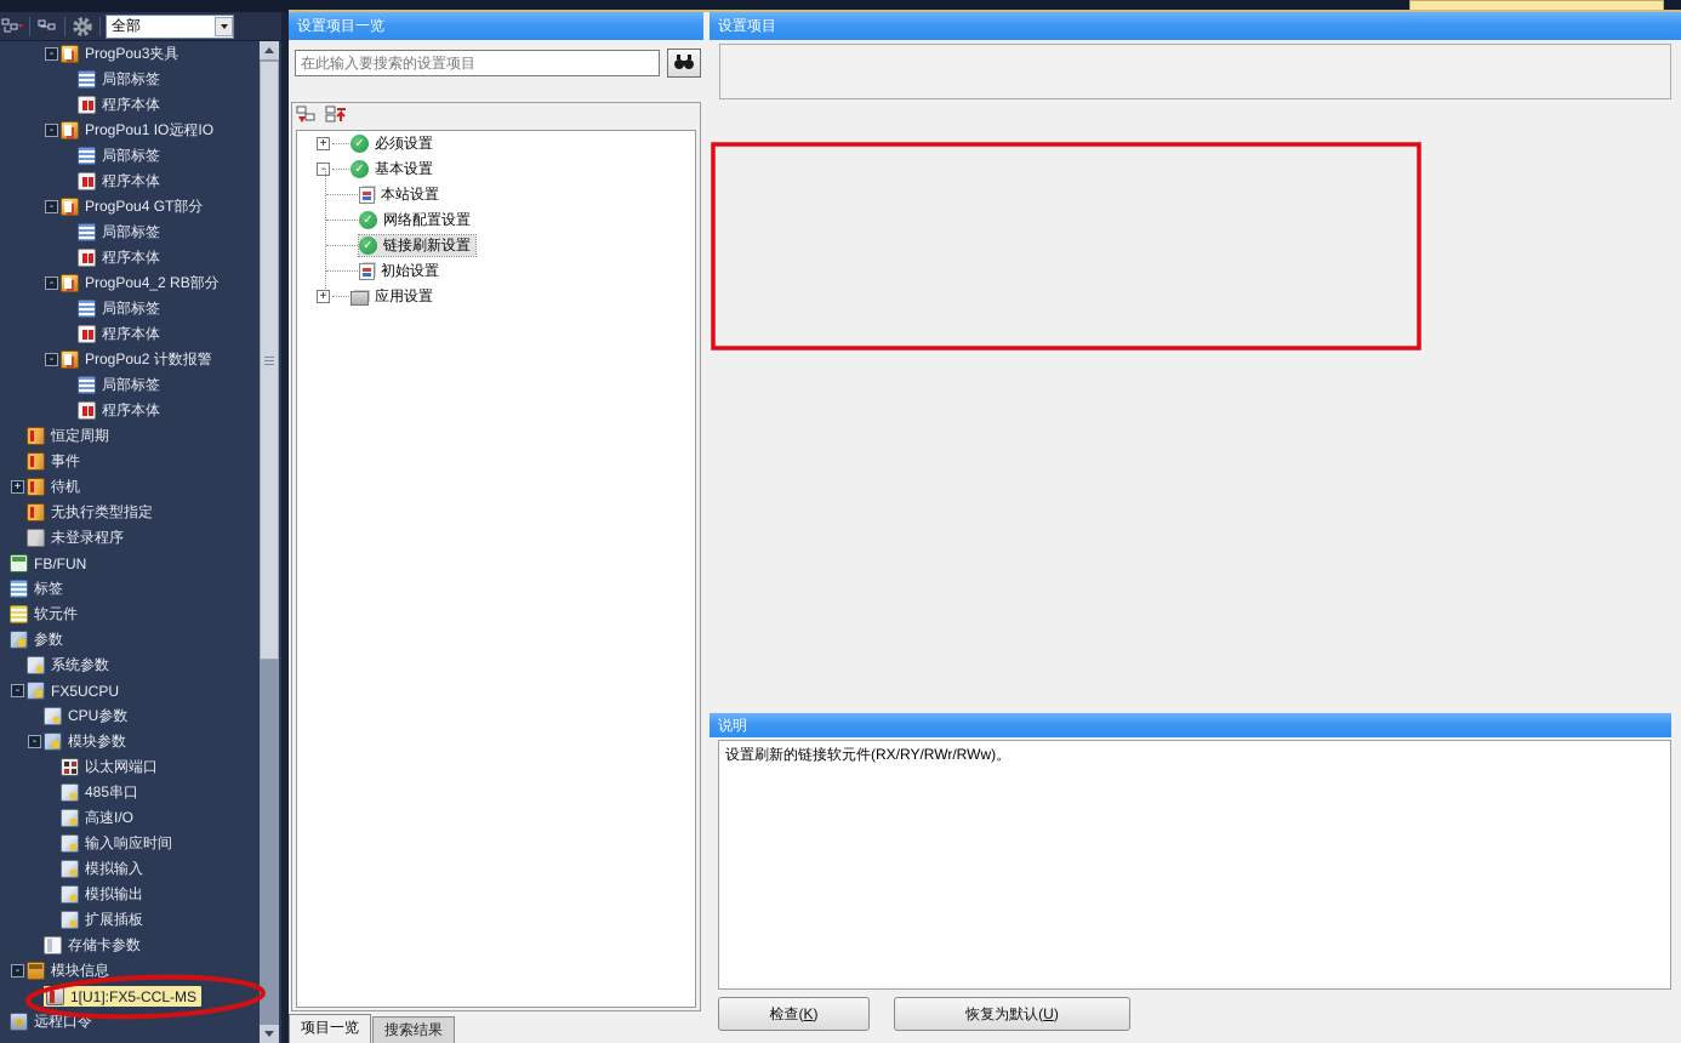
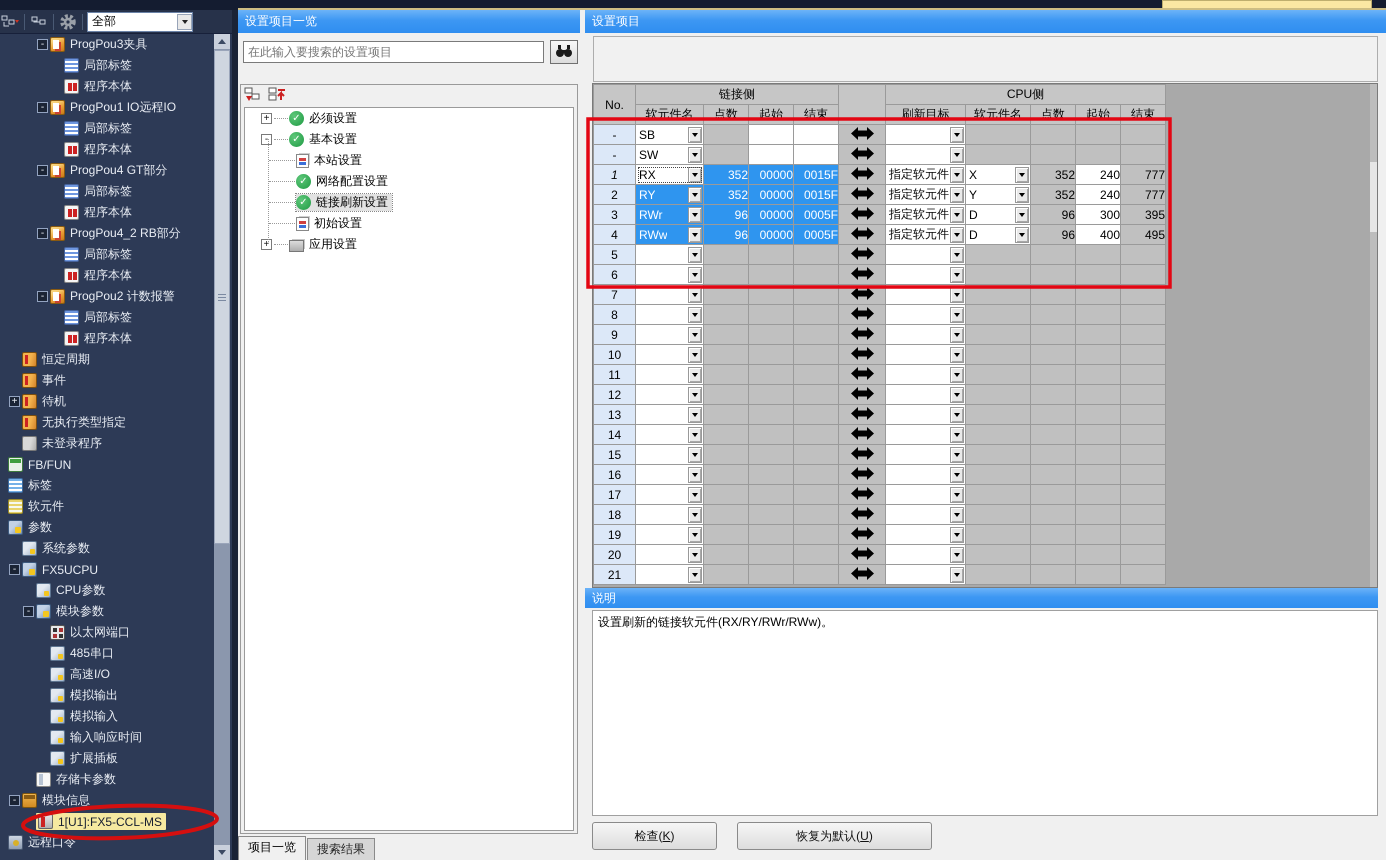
  全部
  -
  ProgPou3夹具
  局部标签
  程序本体
  -
  ProgPou1 IO远程IO
  局部标签
  程序本体
  -
  ProgPou4 GT部分
  局部标签
  程序本体
  -
  ProgPou4_2 RB部分
  局部标签
  程序本体
  -
  ProgPou2 计数报警
  局部标签
  程序本体
  恒定周期
  事件
  +
  待机
  无执行类型指定
  未登录程序
  FB/FUN
  标签
  软元件
  参数
  系统参数
  -
  FX5UCPU
  CPU参数
  -
  模块参数
  以太网端口
  485串口
  高速I/O
- 输入响应时间
+ 模拟输出
  模拟输入
- 模拟输出
+ 输入响应时间
  扩展插板
  存储卡参数
  -
  模块信息
  1[U1]:FX5-CCL-MS
  远程口令
  设置项目一览
  在此输入要搜索的设置项目
  +
  必须设置
  -
  基本设置
  本站设置
  网络配置设置
  链接刷新设置
  初始设置
  +
  应用设置
  项目一览
  搜索结果
  设置项目
+ No.	链接侧		CPU侧
+ 软元件名	点数	起始	结束	刷新目标	软元件名	点数	起始	结束
+ -	SB
+ -	SW
+ 1	RX	352	00000	0015F		指定软元件	X	352	240	777
+ 2	RY	352	00000	0015F		指定软元件	Y	352	240	777
+ 3	RWr	96	00000	0005F		指定软元件	D	96	300	395
+ 4	RWw	96	00000	0005F		指定软元件	D	96	400	495
+ 5
+ 6
+ 7
+ 8
+ 9
+ 10
+ 11
+ 12
+ 13
+ 14
+ 15
+ 16
+ 17
+ 18
+ 19
+ 20
+ 21
  说明
  设置刷新的链接软元件(RX/RY/RWr/RWw)。
  检查(K)
  恢复为默认(U)
